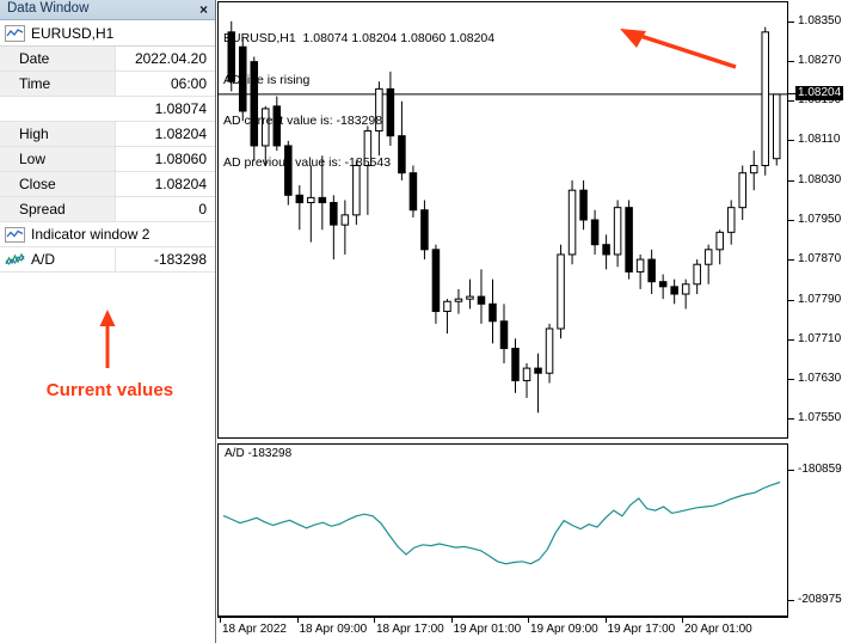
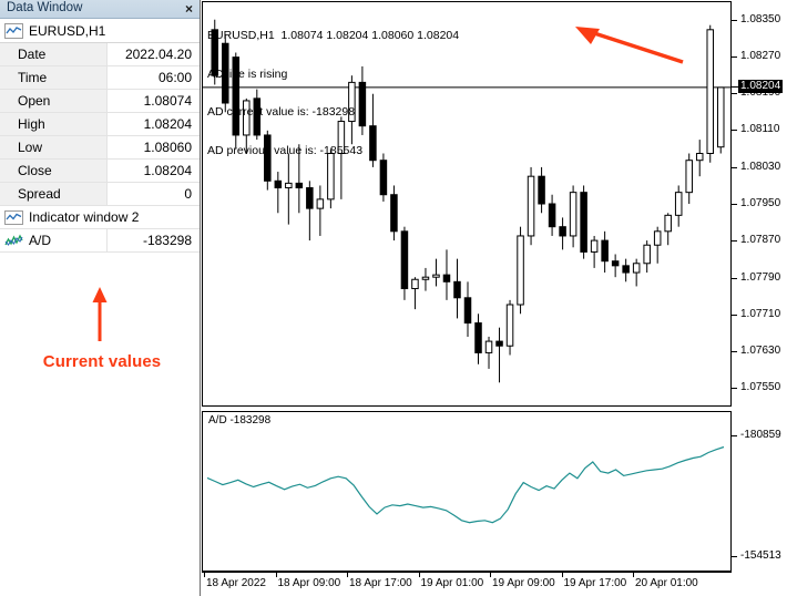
  Data Window
  ×
  EURUSD,H1
  Date
  2022.04.20
  Time
  06:00
+ Open
  1.08074
  High
  1.08204
  Low
  1.08060
  Close
  1.08204
  Spread
  0
  Indicator window 2
  A/D
  -183298
  Current values
  EURUSD,H1 1.08074 1.08204 1.08060 1.08204
  AD line is rising
  AD current value is: -183298
  AD previous value is: -185543
  1.08350
  1.08270
  1.08110
  1.08030
  1.07950
  1.07870
  1.07790
  1.07710
  1.07630
  1.07550
  1.08204
  A/D -183298
  -180859
- -208975
+ -154513
  18 Apr 2022
  18 Apr 09:00
  18 Apr 17:00
  19 Apr 01:00
  19 Apr 09:00
  19 Apr 17:00
  20 Apr 01:00
